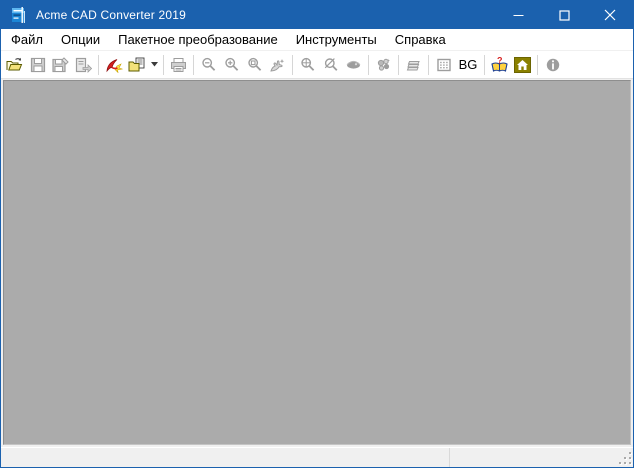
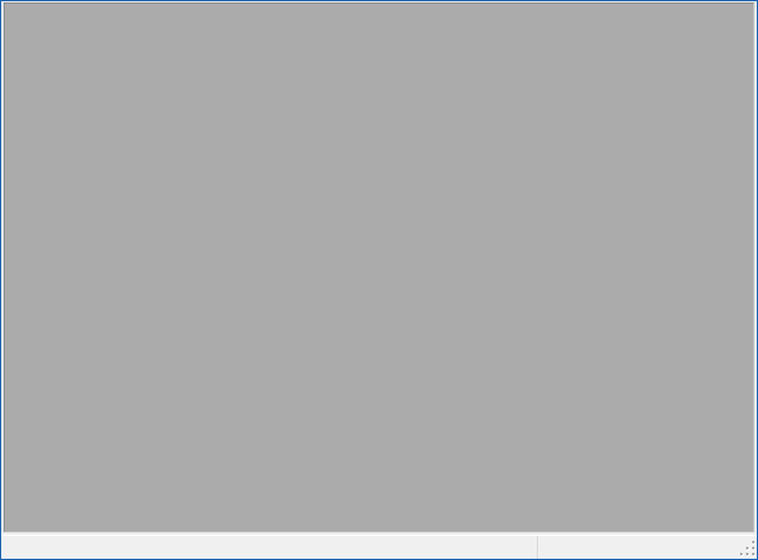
- Acme CAD Converter 2019
- Файл
- Опции
- Пакетное преобразование
- Инструменты
- Справка
- BG
- ?
